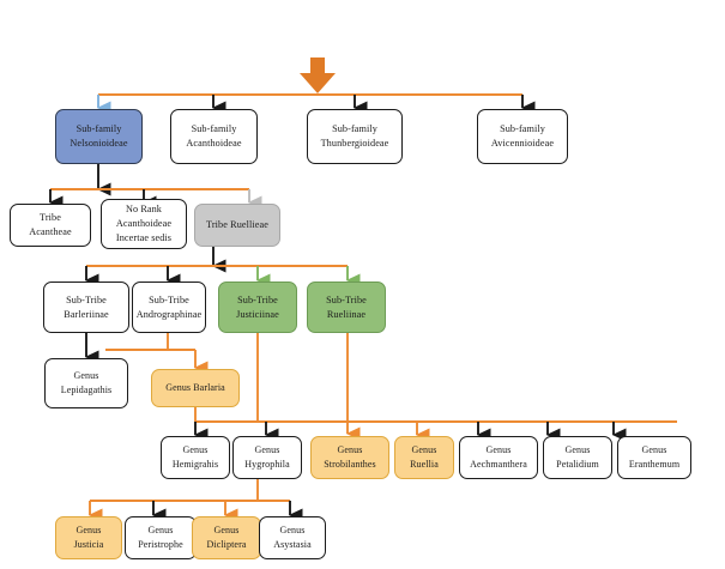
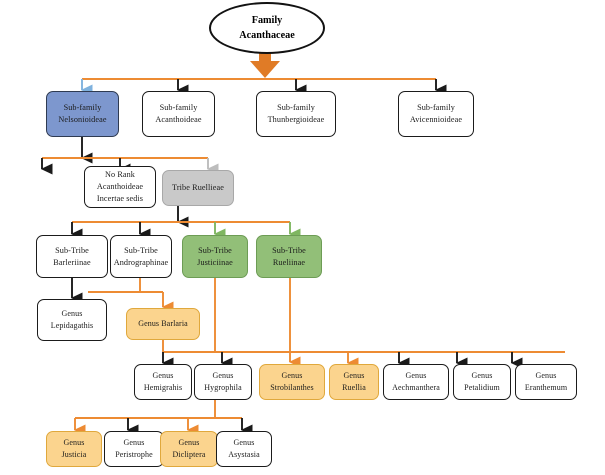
+ Family
+ Acanthaceae
  Sub-family
  Nelsonioideae
  Sub-family
  Acanthoideae
  Sub-family
  Thunbergioideae
  Sub-family
  Avicennioideae
- Tribe
- Acantheae
  No Rank
  Acanthoideae
  Incertae sedis
  Tribe Ruellieae
  Sub-Tribe
  Barleriinae
  Sub-Tribe
  Andrographinae
  Sub-Tribe
  Justiciinae
  Sub-Tribe
  Rueliinae
  Genus
  Lepidagathis
  Genus Barlaria
  Genus
  Hemigrahis
  Genus
  Hygrophila
  Genus
  Strobilanthes
  Genus
  Ruellia
  Genus
  Aechmanthera
  Genus
  Petalidium
  Genus
  Eranthemum
  Genus
  Justicia
  Genus
  Peristrophe
  Genus
  Dicliptera
  Genus
  Asystasia
